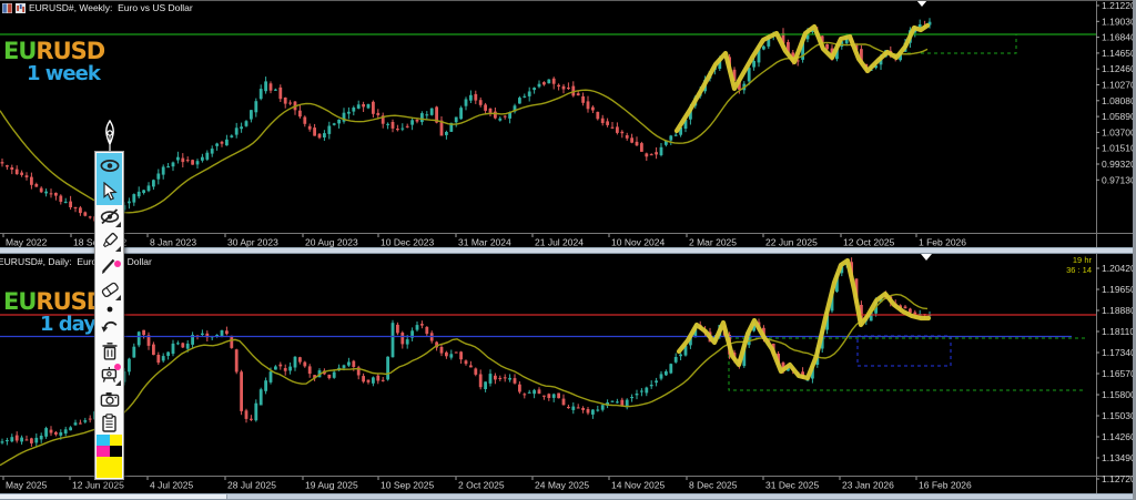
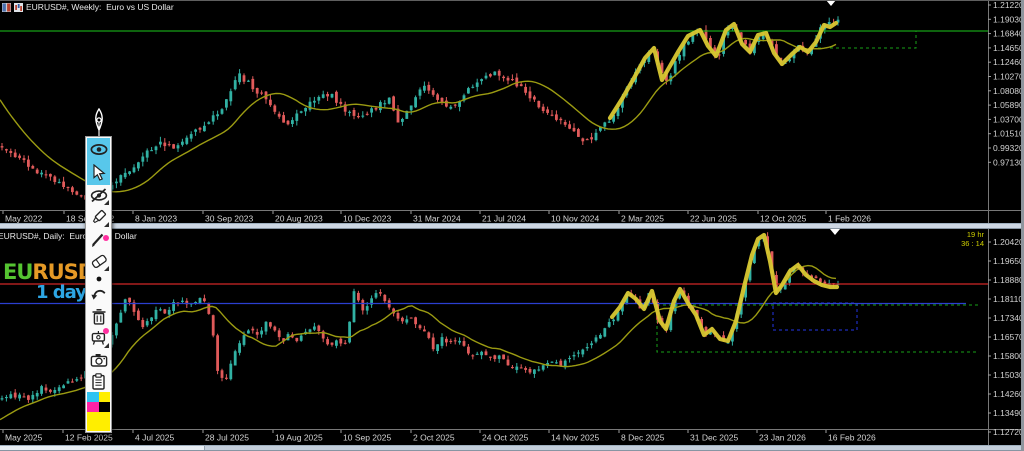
  1.2122
  1.1903
  1.1684
  1.1465
  1.1246
  1.1027
  1.0808
  1.0589
  1.0370
  1.0151
  0.9932
  0.9713
  May 2022
  8 Jan 2023
- 30 Apr 2023
+ 30 Sep 2023
  20 Aug 2023
  10 Dec 2023
  31 Mar 2024
  21 Jul 2024
  10 Nov 2024
  2 Mar 2025
  22 Jun 2025
  12 Oct 2025
  1 Feb 2026
  EURUSD#, Weekly: Euro vs US Dollar
- EURUSD
- 1 week
  1.2042
  1.1965
  1.1888
  1.1811
  1.1734
  1.1657
  1.1580
  1.1503
  1.1426
  1.1349
  1.1272
  May 2025
- 12 Jun 2025
+ 12 Feb 2025
  4 Jul 2025
  28 Jul 2025
  19 Aug 2025
  10 Sep 2025
  2 Oct 2025
- 24 May 2025
+ 24 Oct 2025
  14 Nov 2025
  8 Dec 2025
  31 Dec 2025
  23 Jan 2026
  16 Feb 2026
  EURUSD#, Daily: Eur Dollar
  EURUS
  1 day
  19 hr
  36 : 14
